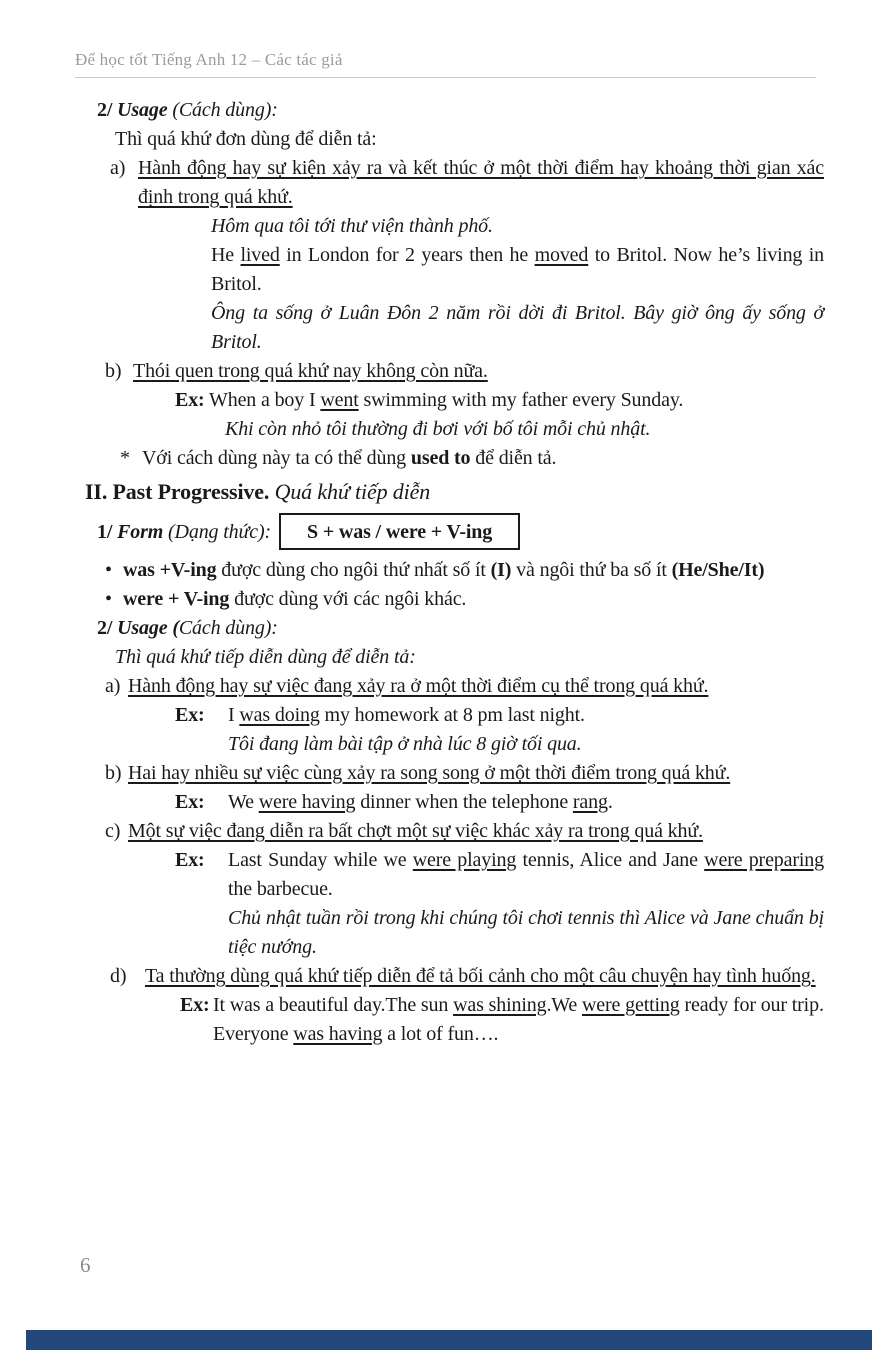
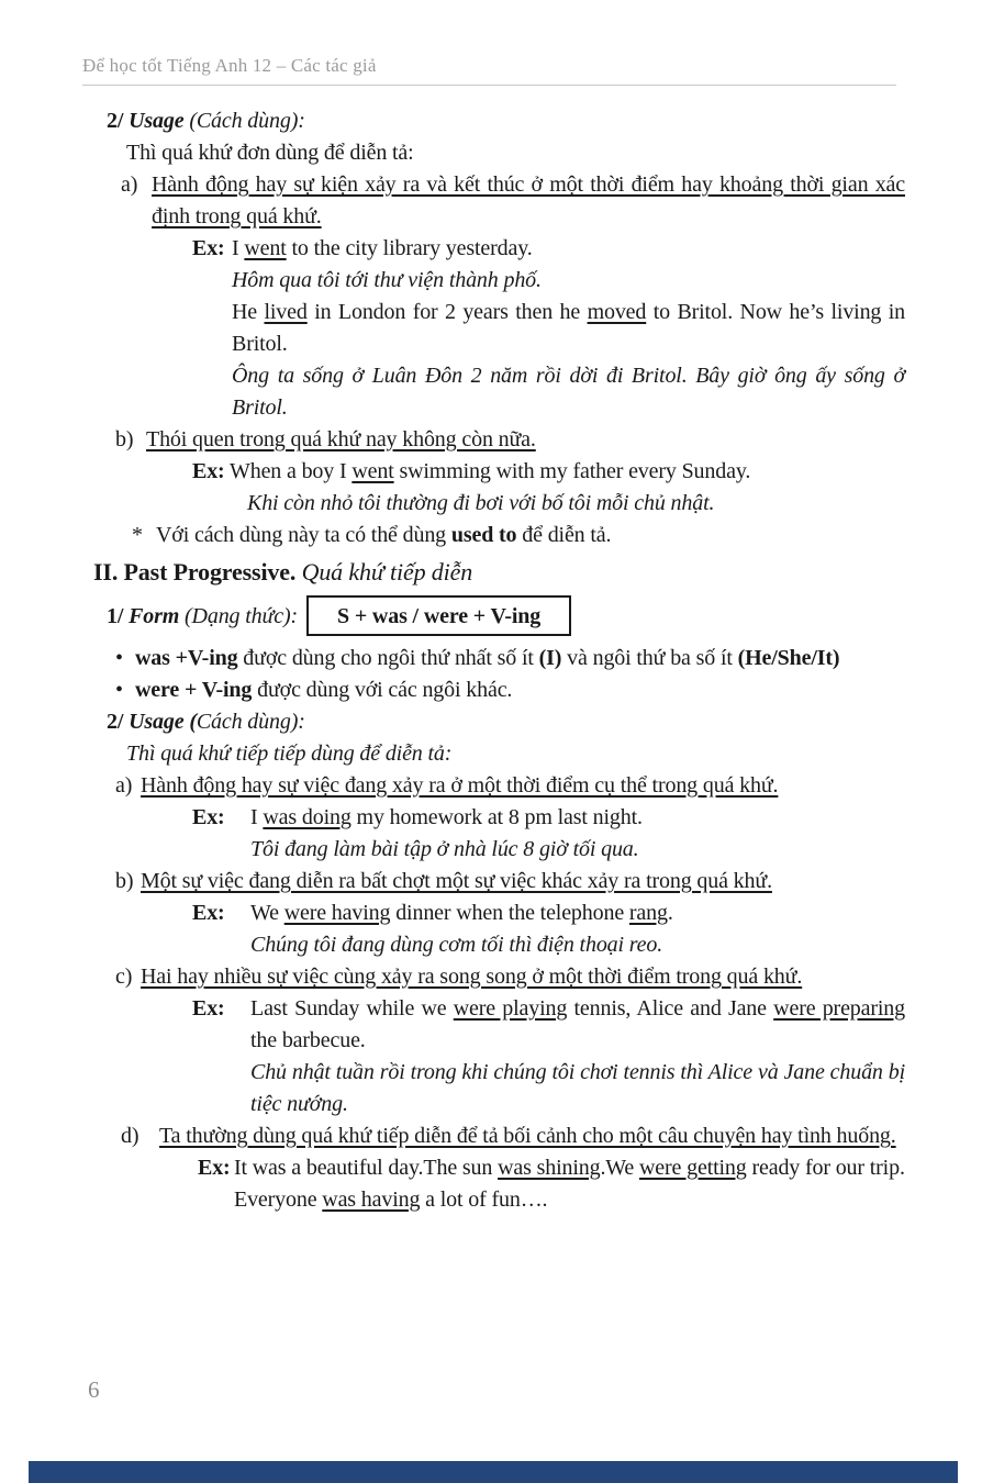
  Để học tốt Tiếng Anh 12 – Các tác giả
  2/ Usage (Cách dùng):
  Thì quá khứ đơn dùng để diễn tả:
  a) Hành động hay sự kiện xảy ra và kết thúc ở một thời điểm hay khoảng thời gian xác định trong quá khứ.
+ Ex: I went to the city library yesterday.
  Hôm qua tôi tới thư viện thành phố.
  He lived in London for 2 years then he moved to Britol. Now he’s living in Britol.
  Ông ta sống ở Luân Đôn 2 năm rồi dời đi Britol. Bây giờ ông ấy sống ở Britol.
  b) Thói quen trong quá khứ nay không còn nữa.
  Ex: When a boy I went swimming with my father every Sunday.
  Khi còn nhỏ tôi thường đi bơi với bố tôi mỗi chủ nhật.
  * Với cách dùng này ta có thể dùng used to để diễn tả.
  II. Past Progressive. Quá khứ tiếp diễn
  1/ Form (Dạng thức): S + was / were + V-ing
  • was +V-ing được dùng cho ngôi thứ nhất số ít (I) và ngôi thứ ba số ít (He/She/It)
  • were + V-ing được dùng với các ngôi khác.
  2/ Usage (Cách dùng):
- Thì quá khứ tiếp diễn dùng để diễn tả:
+ Thì quá khứ tiếp tiếp dùng để diễn tả:
  a) Hành động hay sự việc đang xảy ra ở một thời điểm cụ thể trong quá khứ.
  Ex: I was doing my homework at 8 pm last night.
  Tôi đang làm bài tập ở nhà lúc 8 giờ tối qua.
- b) Hai hay nhiều sự việc cùng xảy ra song song ở một thời điểm trong quá khứ.
+ b) Một sự việc đang diễn ra bất chợt một sự việc khác xảy ra trong quá khứ.
  Ex: We were having dinner when the telephone rang.
+ Chúng tôi đang dùng cơm tối thì điện thoại reo.
- c) Một sự việc đang diễn ra bất chợt một sự việc khác xảy ra trong quá khứ.
+ c) Hai hay nhiều sự việc cùng xảy ra song song ở một thời điểm trong quá khứ.
  Ex: Last Sunday while we were playing tennis, Alice and Jane were preparing the barbecue.
  Chủ nhật tuần rồi trong khi chúng tôi chơi tennis thì Alice và Jane chuẩn bị tiệc nướng.
  d) Ta thường dùng quá khứ tiếp diễn để tả bối cảnh cho một câu chuyện hay tình huống.
  Ex: It was a beautiful day.The sun was shining.We were getting ready for our trip. Everyone was having a lot of fun….
  6
